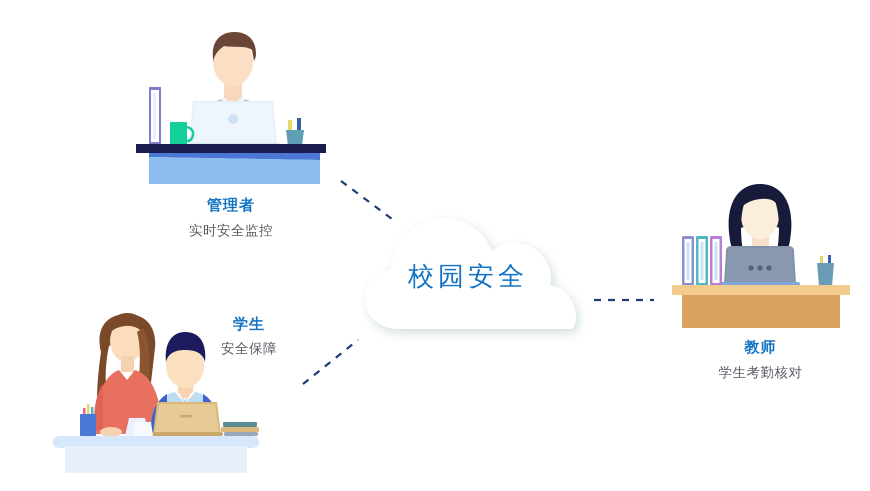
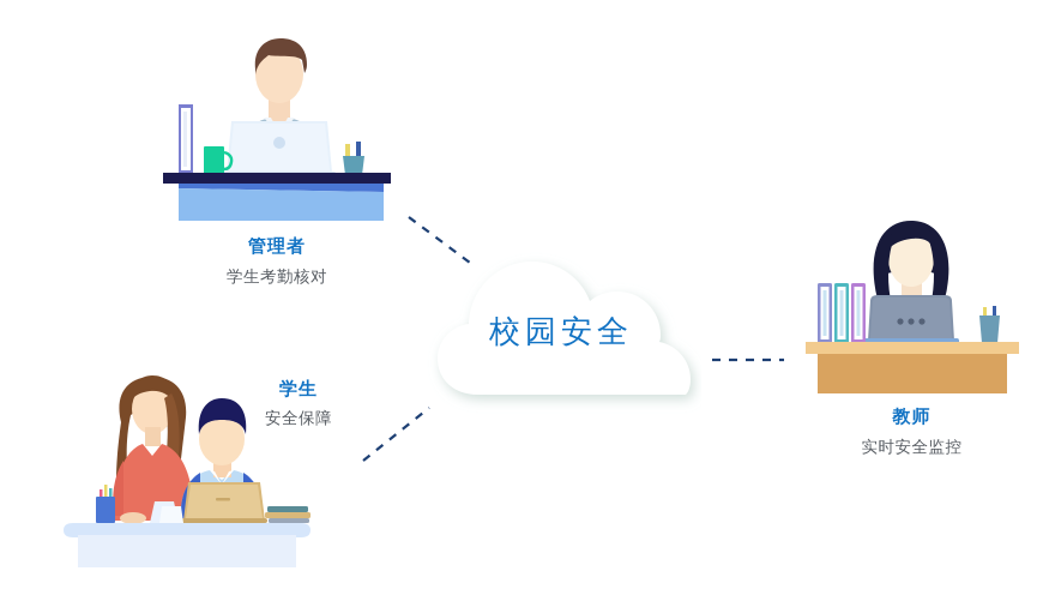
  校园安全
  管理者
- 实时安全监控
+ 学生考勤核对
  教师
- 学生考勤核对
+ 实时安全监控
  学生
  安全保障
